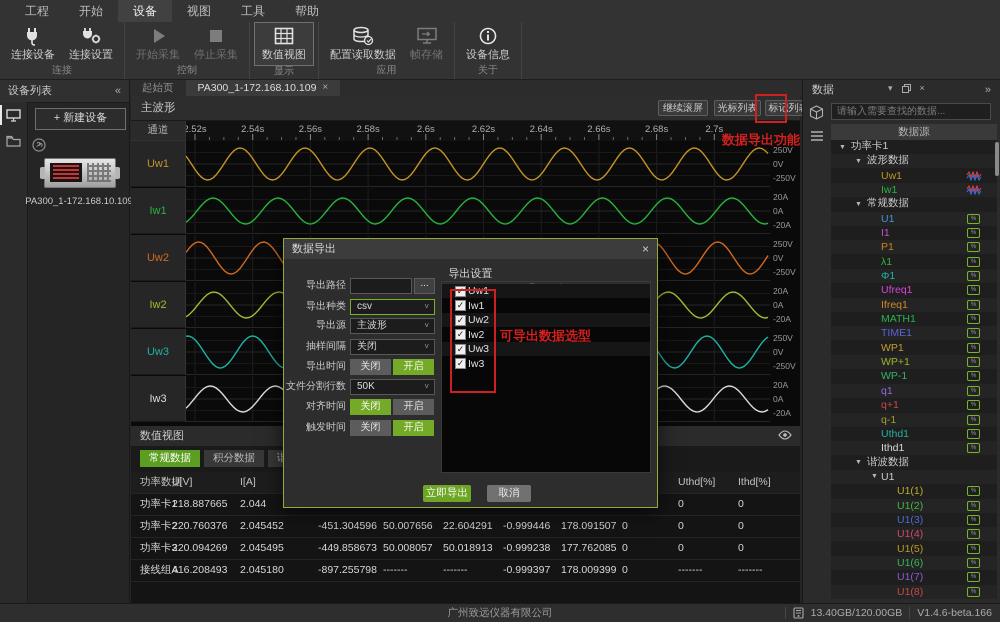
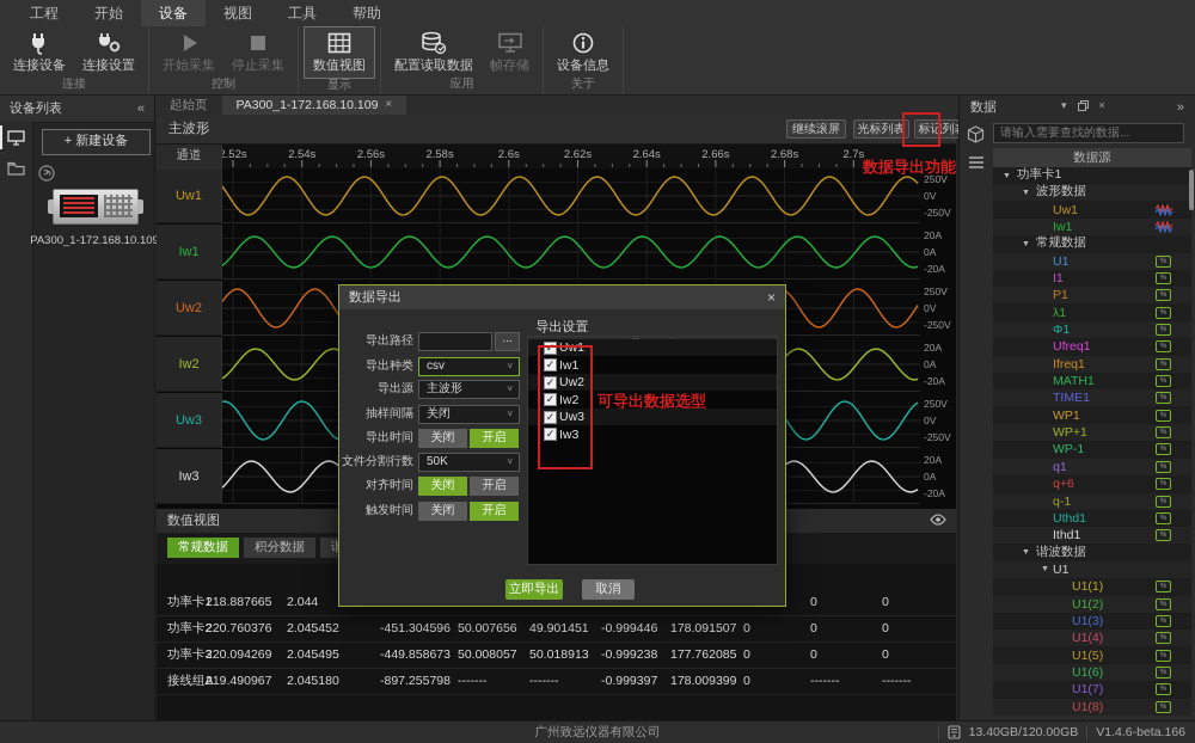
  工程
  开始
  设备
  视图
  工具
  帮助
  连接设备
  连接设置
  连接
  开始采集
  停止采集
  控制
  数值视图
  显示
  配置读取数据
  帧存储
  应用
  设备信息
  关于
  设备列表
  «
  + 新建设备
  PA300_1-172.168.10.10
  起始页
  PA300_1-172.168.10.109
  ×
  ▾
  ×
  主波形
  继续滚屏
  光标列表
  标记列
  通道
  2.52s
  2.54s
  2.56s
  2.58s
  2.6s
  2.62s
  2.64s
  2.66s
  2.68s
  2.7s
  Uw1
  250V
  0V
  -250V
  Iw1
  20A
  0A
  -20A
  Uw2
  250V
  0V
  -250V
  Iw2
  20A
  0A
  -20A
  Uw3
  250V
  0V
  -250V
  Iw3
  20A
  0A
  -20A
  数值视图
  常规数据
  积分数据
- 功率数据
- U[V]
- I[A]
- Uthd[%]
- Ithd[%]
  功率卡1
  218.887665
  2.044
  0
  0
  功率卡2
  220.760376
  2.045452
  -451.304596
  50.007656
- 22.604291
+ 49.901451
  -0.999446
  178.091507
  0
  0
  0
  功率卡3
  220.094269
  2.045495
  -449.858673
  50.008057
  50.018913
  -0.999238
  177.762085
  0
  0
  0
  接线组A
- 416.208493
+ 219.490967
  2.045180
  -897.255798
  -------
  -------
  -0.999397
  178.009399
  0
  -------
  -------
  数据
  »
  请输入需要查找的数据...
  数据源
  功率卡1
  波形数据
  Uw1
  Iw1
  常规数据
  U1
  I1
  P1
  λ1
  Φ1
  Ufreq1
  Ifreq1
  MATH1
  TIME1
  WP1
  WP+1
  WP-1
  q1
- q+1
+ q+6
  q-1
  Uthd1
  Ithd1
  谐波数据
  U1
  U1(1)
  U1(2)
  U1(3)
  U1(4)
  U1(5)
  U1(6)
  U1(7)
  U1(8)
  广州致远仪器有限公司
  13.40GB/120.00GB
  V1.4.6-beta.166
  数据导出
  ×
  导出设置
  导出路径
  ...
  导出种类
  csv
  ˅
  导出源
  主波形
  ˅
  抽样间隔
  关闭
  ˅
  导出时间
  关闭
  开启
  文件分割行数
  50K
  ˅
  对齐时间
  关闭
  开启
  触发时间
  关闭
  开启
  ✓
  Uw1
  ✓
  Iw1
  ✓
  Uw2
  ✓
  Iw2
  ✓
  Uw3
  ✓
  Iw3
  立即导出
  取消
  数据导出功能
  可导出数据选型
